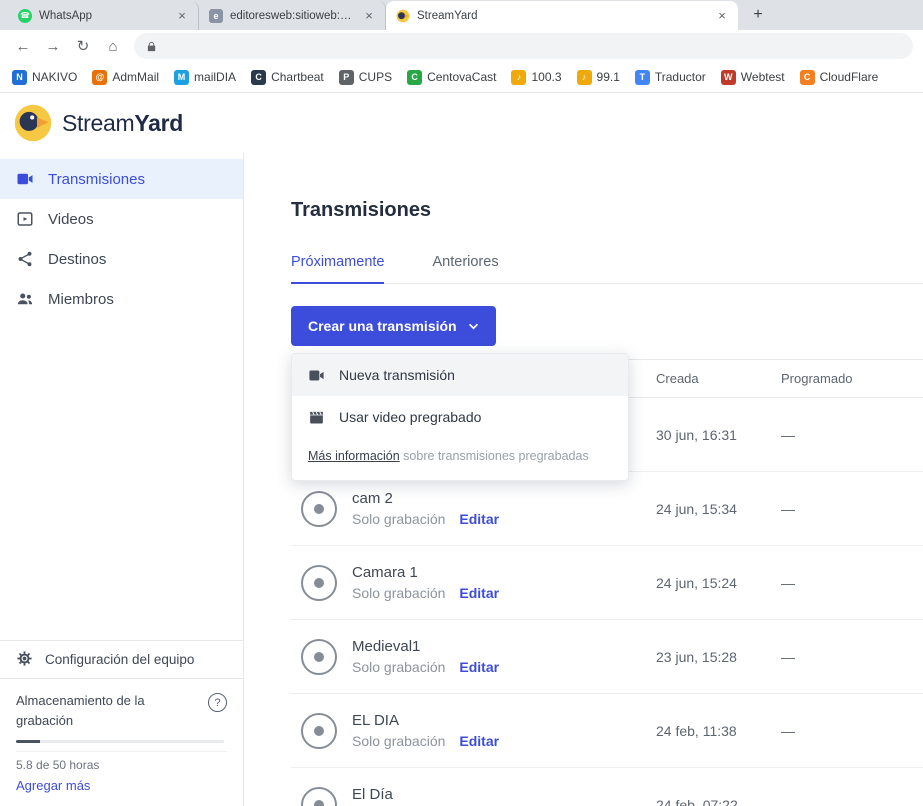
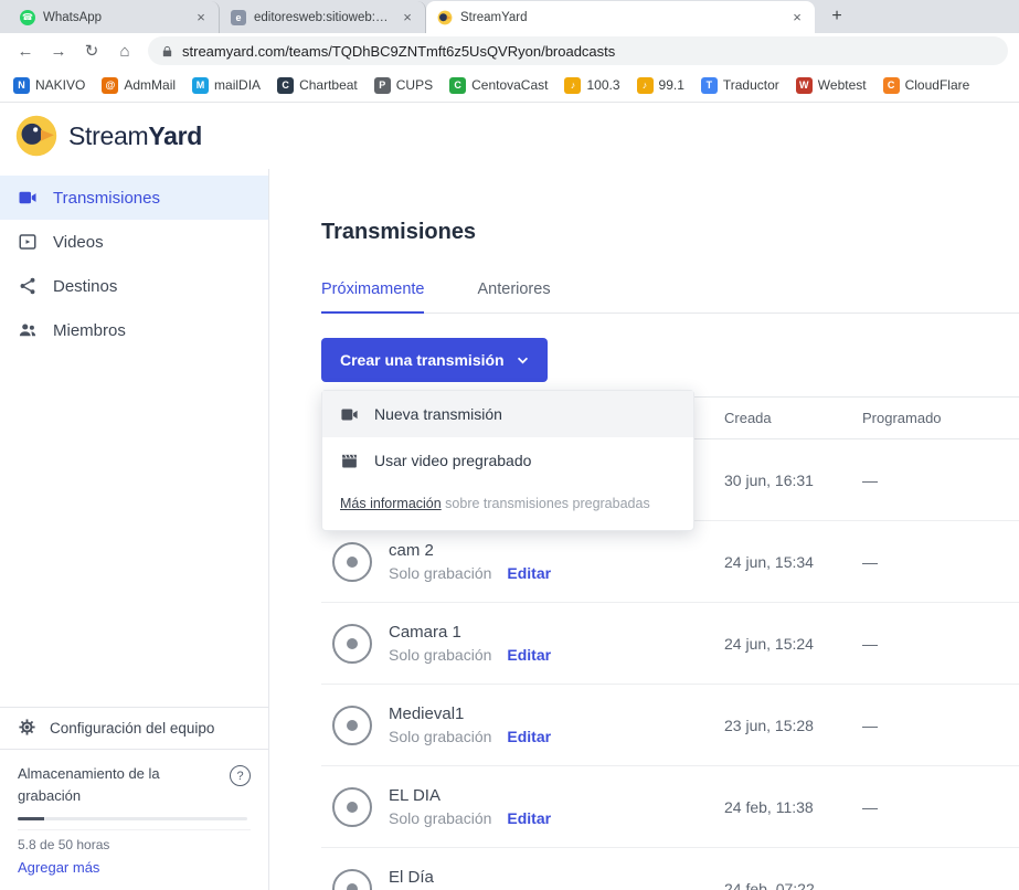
  ☎
  WhatsApp
  ×
  e
  editoresweb:sitioweb:eld
  ×
  StreamYard
  ×
  +
  ←
  →
  ↻
  ⌂
+ streamyard.com/teams/TQDhBC9ZNTmft6z5UsQVRyon/broadcasts
  N
  NAKIVO
  @
  AdmMail
  M
  mailDIA
  C
  Chartbeat
  P
  CUPS
  C
  CentovaCast
  ♪
  100.3
  ♪
  99.1
  T
  Traductor
  W
  Webtest
  C
  CloudFlare
  StreamYard
  Transmisiones
  Videos
  Destinos
  Miembros
  Configuración del equipo
  Almacenamiento de la grabación
  ?
  5.8 de 50 horas
  Agregar más
  Transmisiones
  Próximamente
  Anteriores
  Crear una transmisión
  Creada
  Programado
  30 jun, 16:31
  —
  cam 2
  Solo grabación
  Editar
  24 jun, 15:34
  —
  Camara 1
  Solo grabación
  Editar
  24 jun, 15:24
  —
  Medieval1
  Solo grabación
  Editar
  23 jun, 15:28
  —
  EL DIA
  Solo grabación
  Editar
  24 feb, 11:38
  —
  El Día
  24 feb, 07:22
  Nueva transmisión
  Usar video pregrabado
  Más información sobre transmisiones pregrabadas
